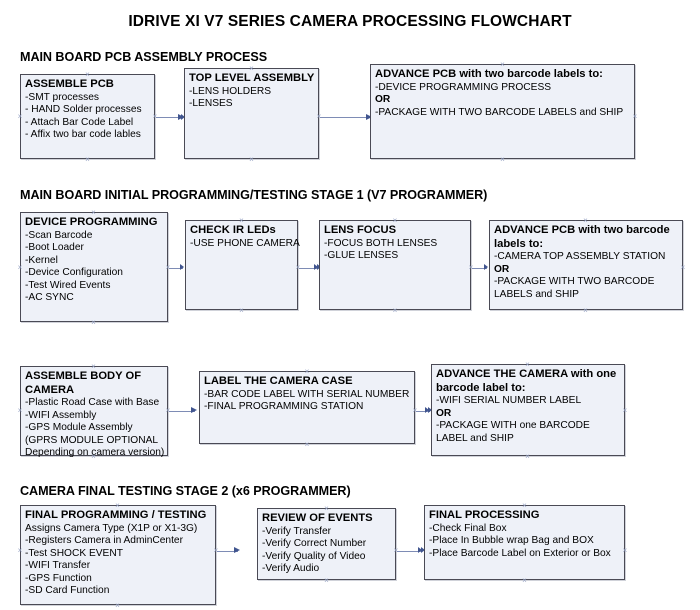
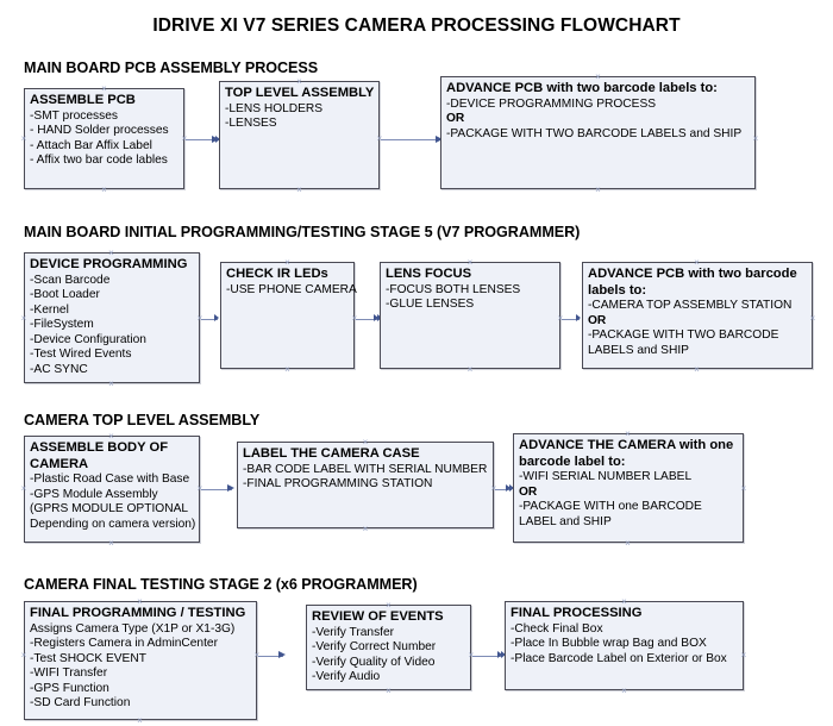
  IDRIVE XI V7 SERIES CAMERA PROCESSING FLOWCHART
  MAIN BOARD PCB ASSEMBLY PROCESS
  ASSEMBLE PCB
  -SMT processes
  - HAND Solder processes
- - Attach Bar Code Label
+ - Attach Bar Affix Label
  - Affix two bar code lables
  TOP LEVEL ASSEMBLY
  -LENS HOLDERS
  -LENSES
  ADVANCE PCB with two barcode labels to:
  -DEVICE PROGRAMMING PROCESS
  OR
  -PACKAGE WITH TWO BARCODE LABELS and SHIP
- MAIN BOARD INITIAL PROGRAMMING/TESTING STAGE 1 (V7 PROGRAMMER)
+ MAIN BOARD INITIAL PROGRAMMING/TESTING STAGE 5 (V7 PROGRAMMER)
  DEVICE PROGRAMMING
  -Scan Barcode
  -Boot Loader
  -Kernel
+ -FileSystem
  -Device Configuration
  -Test Wired Events
  -AC SYNC
  CHECK IR LEDs
  -USE PHONE CAMERA
  LENS FOCUS
  -FOCUS BOTH LENSES
  -GLUE LENSES
  ADVANCE PCB with two barcode labels to:
  -CAMERA TOP ASSEMBLY STATION
  OR
  -PACKAGE WITH TWO BARCODE LABELS and SHIP
+ CAMERA TOP LEVEL ASSEMBLY
  ASSEMBLE BODY OF CAMERA
  -Plastic Road Case with Base
- -WIFI Assembly
  -GPS Module Assembly
  (GPRS MODULE OPTIONAL
  Depending on camera version)
  LABEL THE CAMERA CASE
  -BAR CODE LABEL WITH SERIAL NUMBER
  -FINAL PROGRAMMING STATION
  ADVANCE THE CAMERA with one barcode label to:
  -WIFI SERIAL NUMBER LABEL
  OR
  -PACKAGE WITH one BARCODE LABEL and SHIP
  CAMERA FINAL TESTING STAGE 2 (x6 PROGRAMMER)
  FINAL PROGRAMMING / TESTING
  Assigns Camera Type (X1P or X1-3G)
  -Registers Camera in AdminCenter
  -Test SHOCK EVENT
  -WIFI Transfer
  -GPS Function
  -SD Card Function
  REVIEW OF EVENTS
  -Verify Transfer
  -Verify Correct Number
  -Verify Quality of Video
  -Verify Audio
  FINAL PROCESSING
  -Check Final Box
  -Place In Bubble wrap Bag and BOX
  -Place Barcode Label on Exterior or Box
